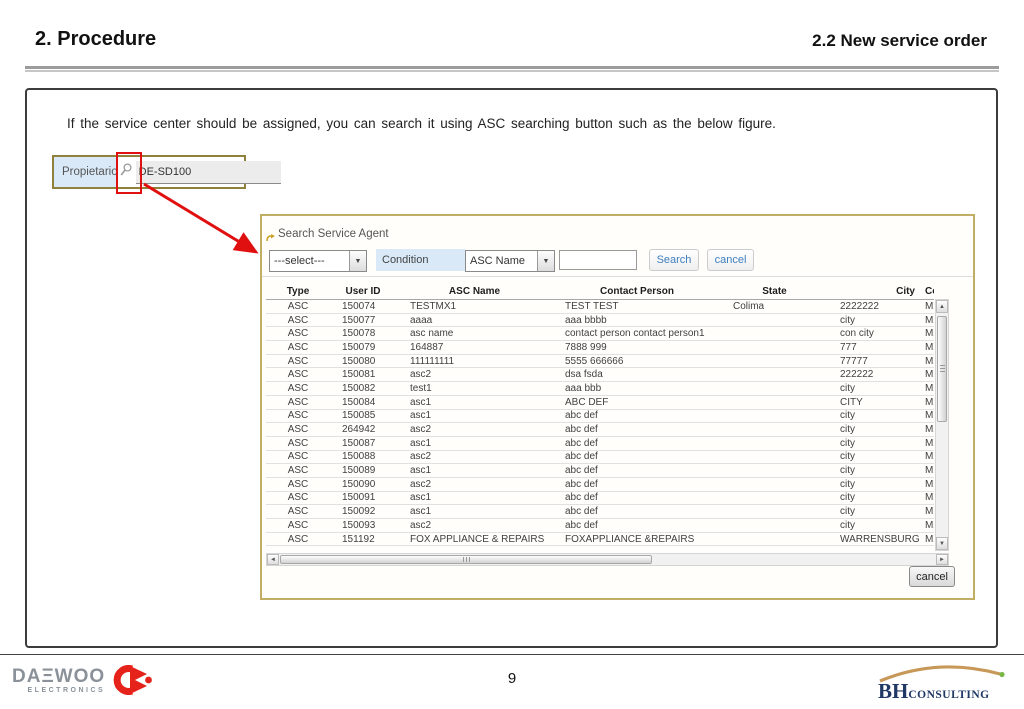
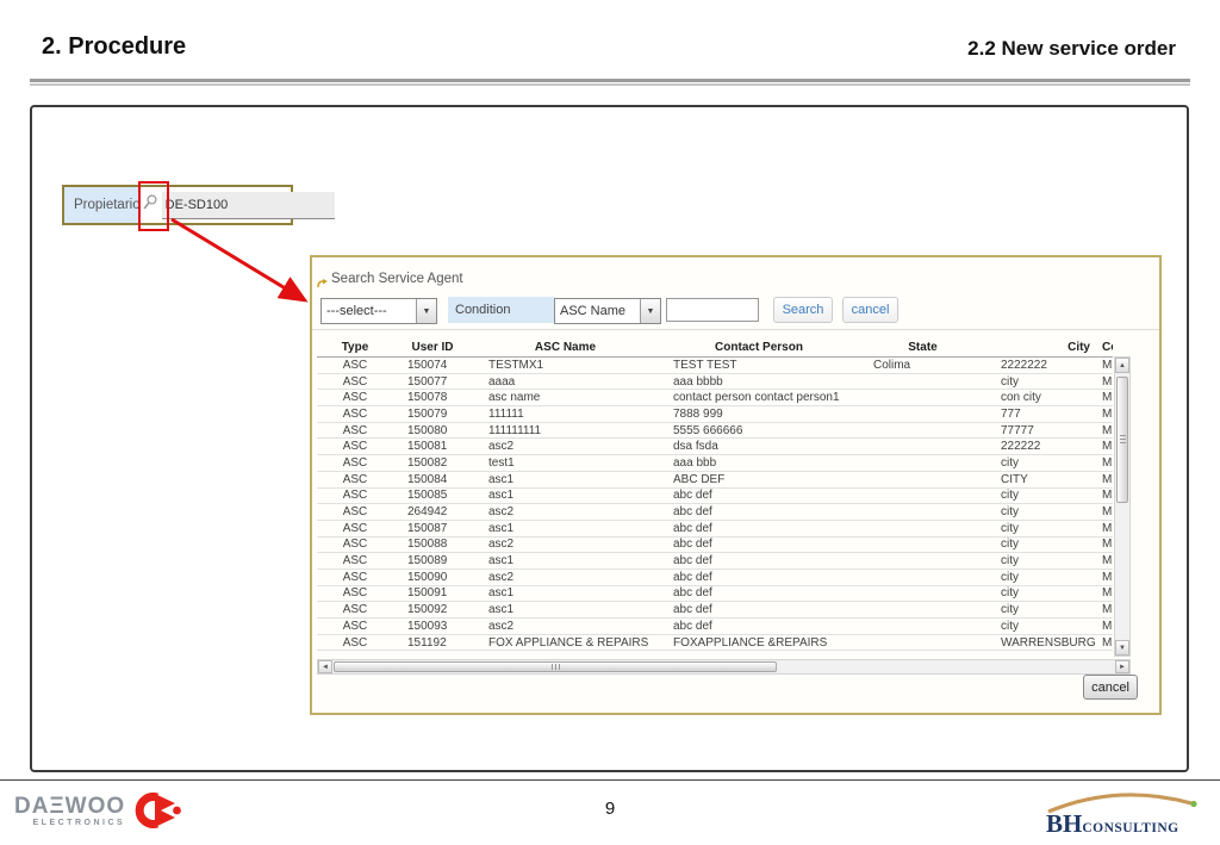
  2. Procedure
  2.2 New service order
- If the service center should be assigned, you can search it using ASC searching button such as the below figure.
  Propietario
  DE-SD100
  Search Service Agent
  ---select---
  Condition
  ASC Name
  Search
  cancel
  Type	User ID	ASC Name	Contact Person	State	City	C
  ASC	150074	TESTMX1	TEST TEST	Colima	2222222	M
  ASC	150077	aaaa	aaa bbbb		city	M
  ASC	150078	asc name	contact person contact person1		con city	M
- ASC	150079	164887	7888 999		777	M
+ ASC	150079	111111	7888 999		777	M
  ASC	150080	111111111	5555 666666		77777	M
  ASC	150081	asc2	dsa fsda		222222	M
  ASC	150082	test1	aaa bbb		city	M
  ASC	150084	asc1	ABC DEF		CITY	M
  ASC	150085	asc1	abc def		city	M
  ASC	264942	asc2	abc def		city	M
  ASC	150087	asc1	abc def		city	M
  ASC	150088	asc2	abc def		city	M
  ASC	150089	asc1	abc def		city	M
  ASC	150090	asc2	abc def		city	M
  ASC	150091	asc1	abc def		city	M
  ASC	150092	asc1	abc def		city	M
  ASC	150093	asc2	abc def		city	M
  ASC	151192	FOX APPLIANCE & REPAIRS	FOXAPPLIANCE &REPAIRS		WARRENSBURG	M
  cancel
  DAΞWOO
  9
  BHCONSULTING
